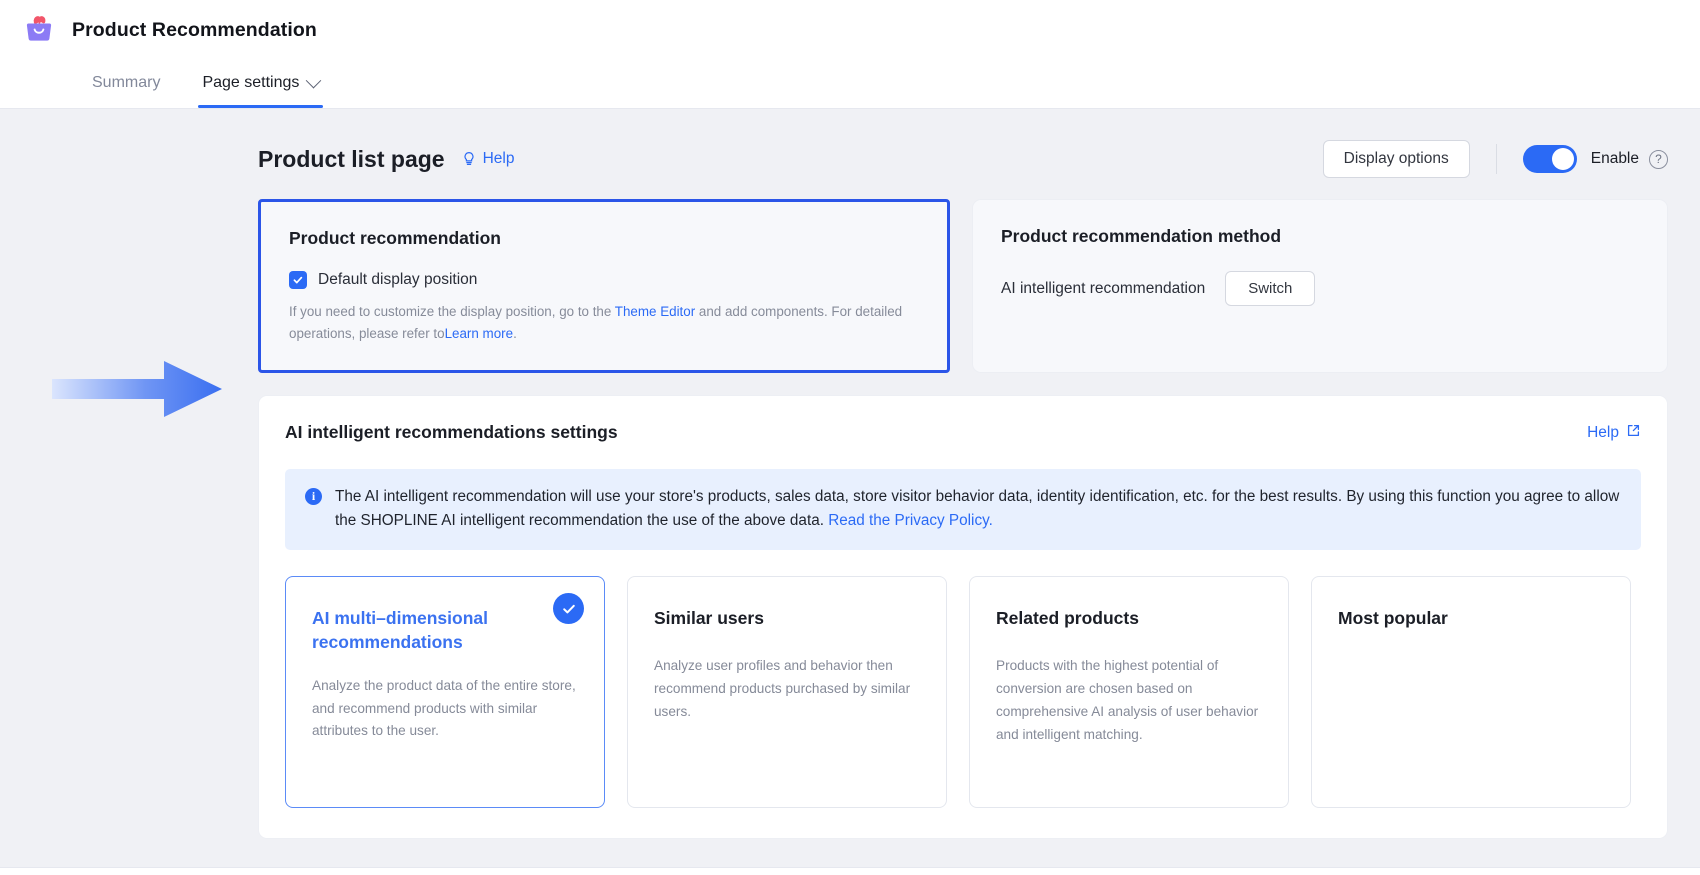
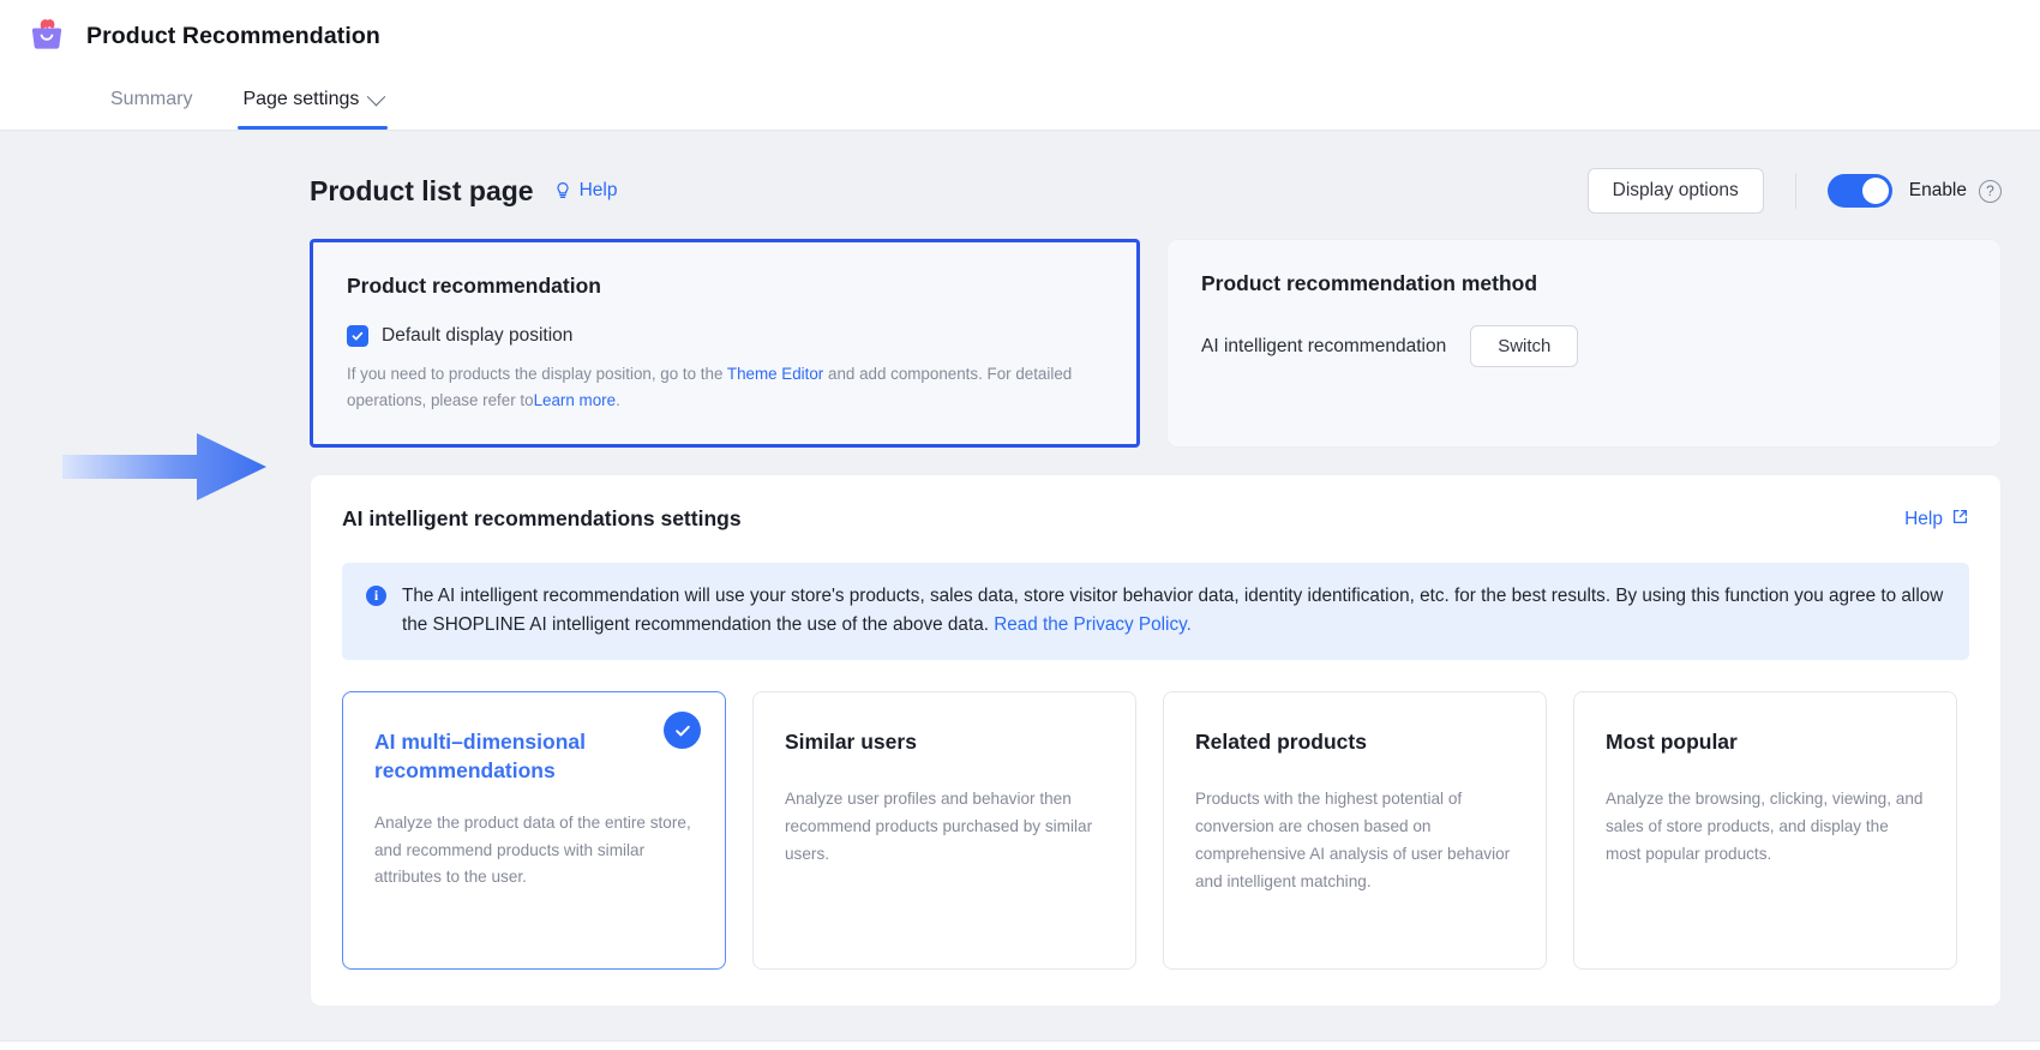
  Product Recommendation
  Summary
  Page settings
  Product list page
  Help
  Display options
  Enable
  ?
  Product recommendation
  Default display position
- If you need to customize the display position, go to the Theme Editor and add components. For detailed operations, please refer toLearn more.
+ If you need to products the display position, go to the Theme Editor and add components. For detailed operations, please refer toLearn more.
  Product recommendation method
  AI intelligent recommendation
  Switch
  AI intelligent recommendations settings
  Help
  i
  The AI intelligent recommendation will use your store's products, sales data, store visitor behavior data, identity identification, etc. for the best results. By using this function you agree to allow the SHOPLINE AI intelligent recommendation the use of the above data. Read the Privacy Policy.
  AI multi–dimensional recommendations
  Analyze the product data of the entire store, and recommend products with similar attributes to the user.
  Similar users
  Analyze user profiles and behavior then recommend products purchased by similar users.
  Related products
  Products with the highest potential of conversion are chosen based on comprehensive AI analysis of user behavior and intelligent matching.
  Most popular
+ Analyze the browsing, clicking, viewing, and sales of store products, and display the most popular products.
